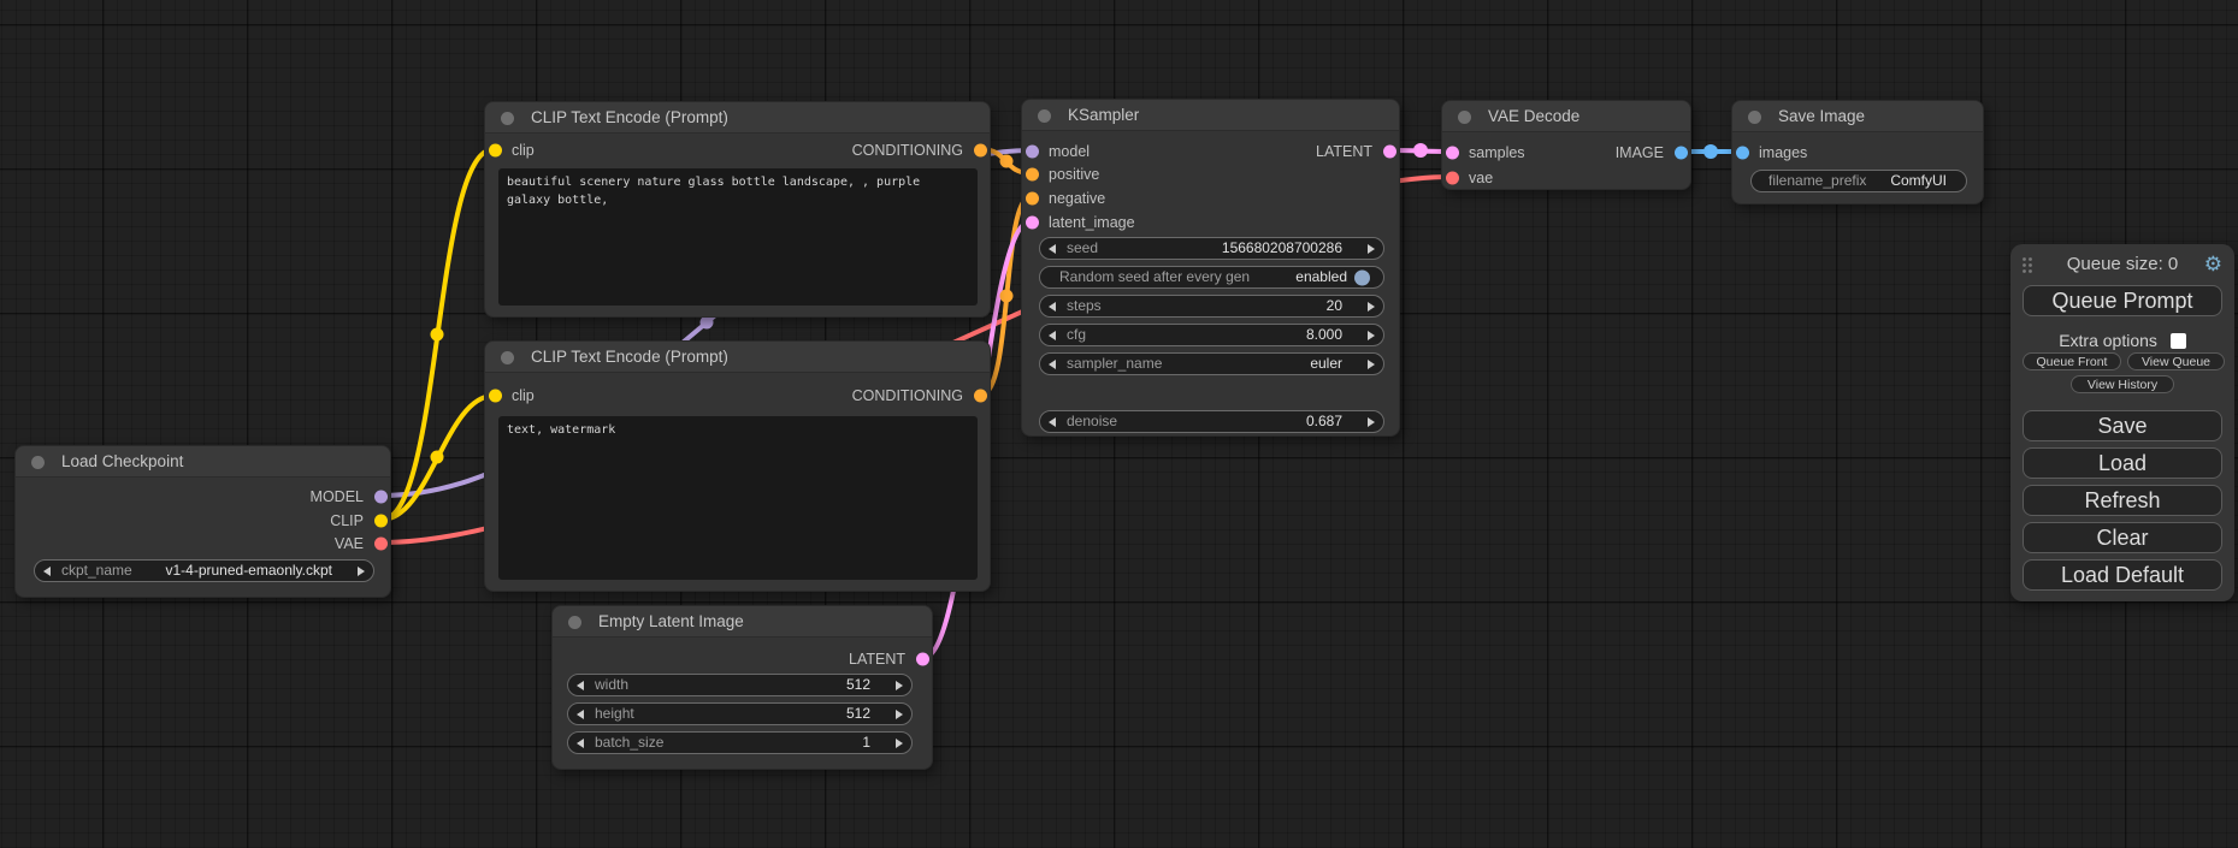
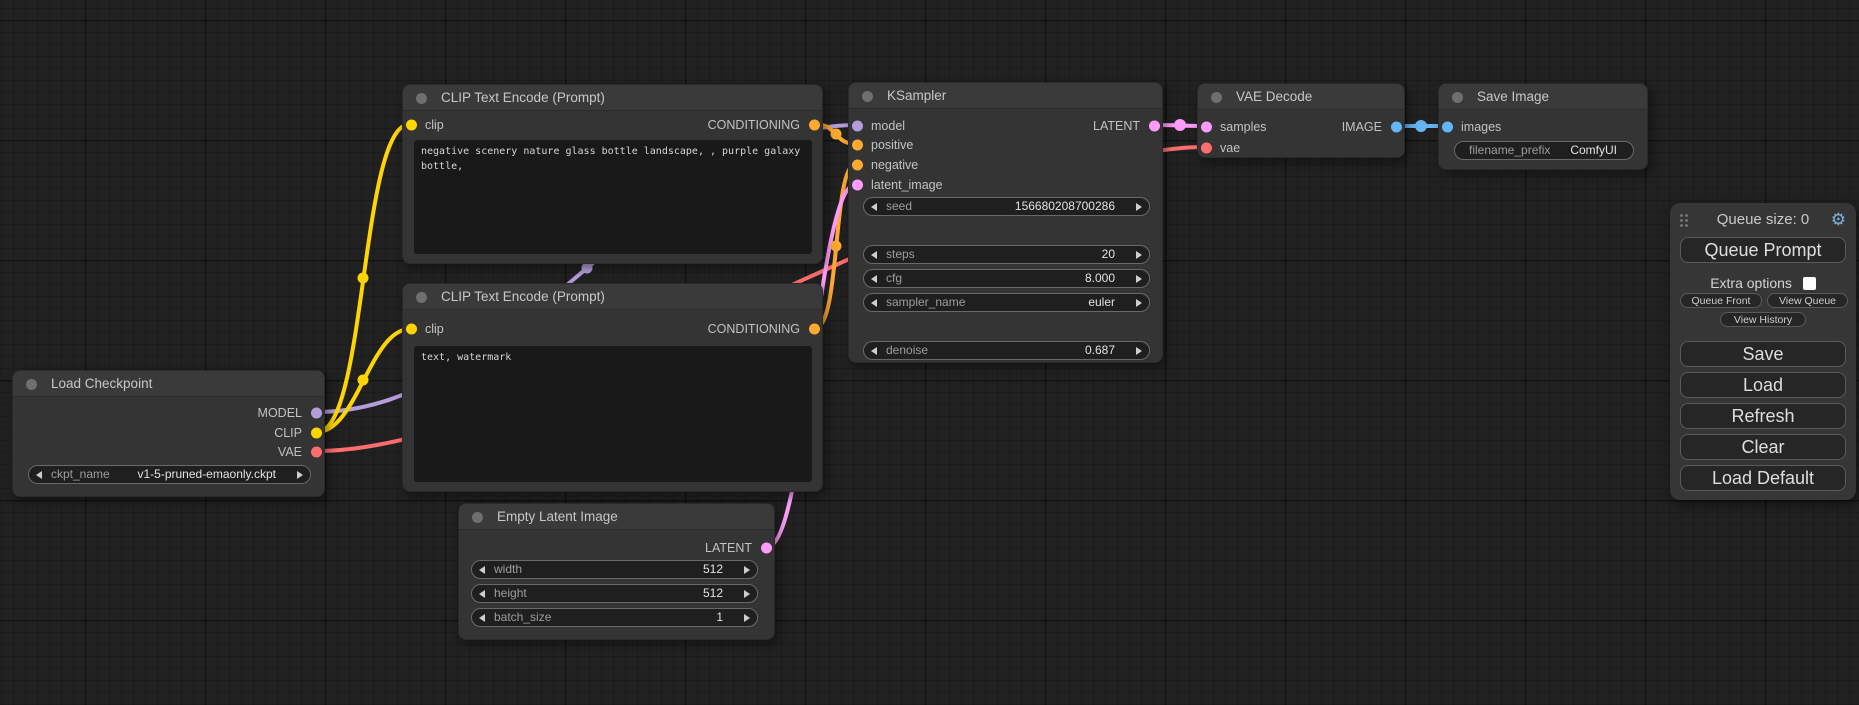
  Load Checkpoint
  MODEL
  CLIP
  VAE
  ckpt_name
- v1-4-pruned-emaonly.ckpt
+ v1-5-pruned-emaonly.ckpt
  CLIP Text Encode (Prompt)
  clip
  CONDITIONING
- beautiful scenery nature glass bottle landscape, , purple galaxy bottle,
+ negative scenery nature glass bottle landscape, , purple galaxy bottle,
  CLIP Text Encode (Prompt)
  clip
  CONDITIONING
  text, watermark
  Empty Latent Image
  LATENT
  width
  512
  height
  512
  batch_size
  1
  KSampler
  model
  LATENT
  positive
  negative
  latent_image
  seed
  156680208700286
- Random seed after every gen
- enabled
  steps
  20
  cfg
  8.000
  sampler_name
  euler
  denoise
  0.687
  VAE Decode
  samples
  IMAGE
  vae
  Save Image
  images
  filename_prefix
  ComfyUI
  Queue size: 0
  ⚙
  Queue Prompt
  Extra options
  Queue Front
  View Queue
  View History
  Save
  Load
  Refresh
  Clear
  Load Default
